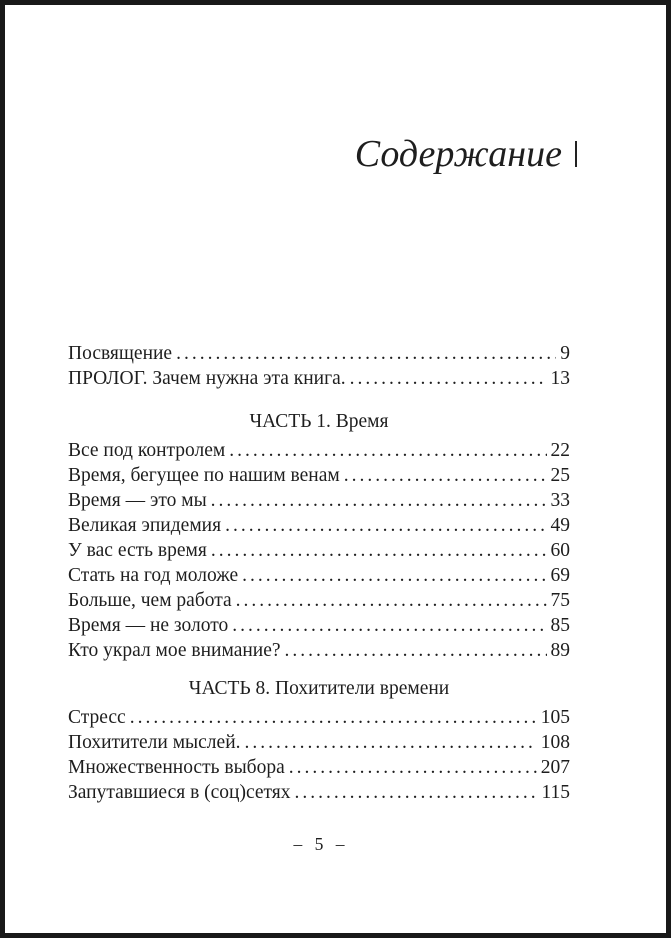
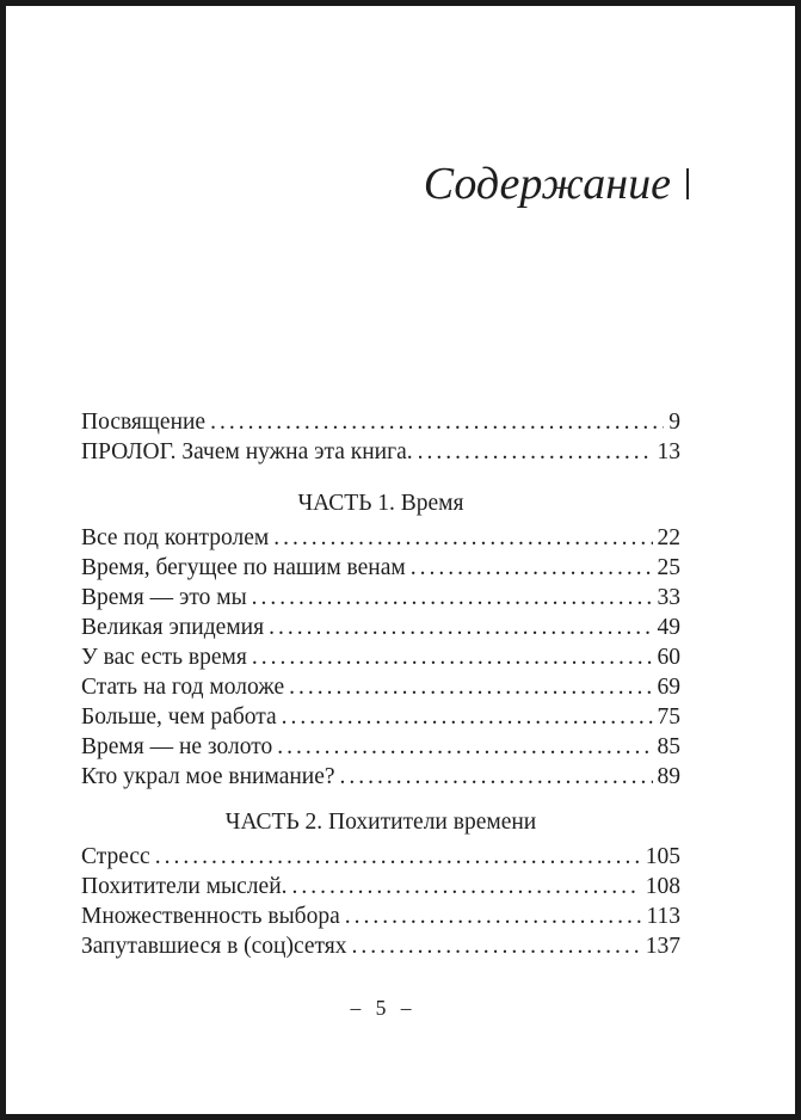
  Содержание
  Посвящение
  9
  ПРОЛОГ. Зачем нужна эта книга.
  13
  ЧАСТЬ 1. Время
  Все под контролем
  22
  Время, бегущее по нашим венам
  25
  Время — это мы
  33
  Великая эпидемия
  49
  У вас есть время
  60
  Стать на год моложе
  69
  Больше, чем работа
  75
  Время — не золото
  85
  Кто украл мое внимание?
  89
- ЧАСТЬ 8. Похитители времени
+ ЧАСТЬ 2. Похитители времени
  Стресс
  105
  Похитители мыслей.
  108
  Множественность выбора
- 207
+ 113
  Запутавшиеся в (соц)сетях
- 115
+ 137
  – 5 –
